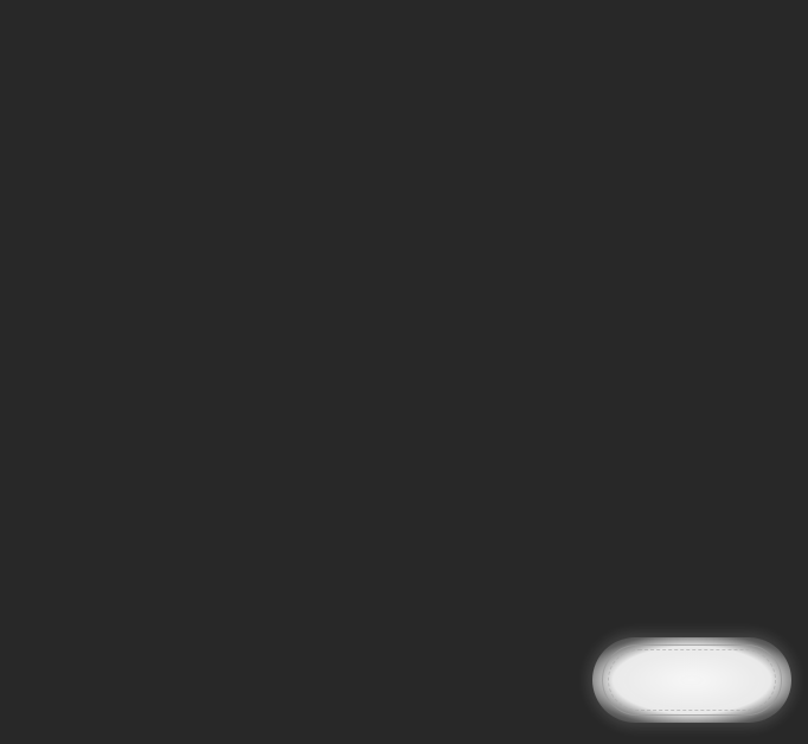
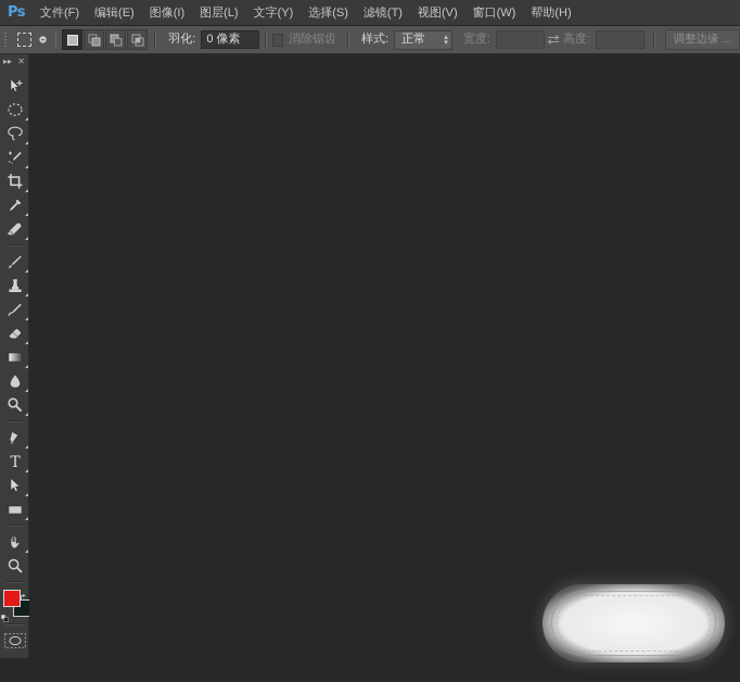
+ Ps
+ 文件(F)
+ 编辑(E)
+ 图像(I)
+ 图层(L)
+ 文字(Y)
+ 选择(S)
+ 滤镜(T)
+ 视图(V)
+ 窗口(W)
+ 帮助(H)
+ 羽化:
+ 0 像素
+ 消除锯齿
+ 样式:
+ 正常
+ 宽度:
+ 高度:
+ 调整边缘 ...
+ ▸▸
+ ✕
+ T
